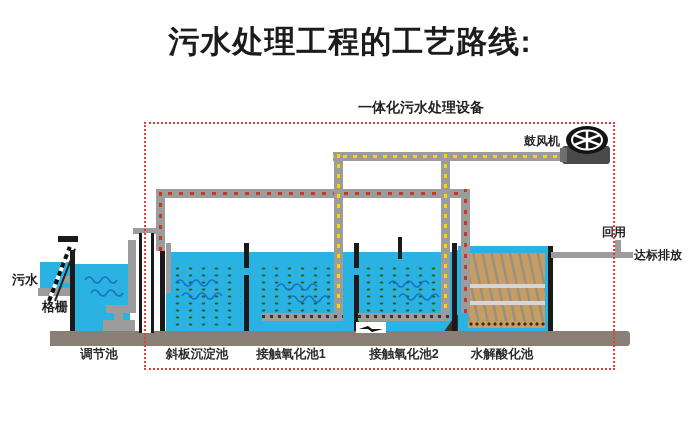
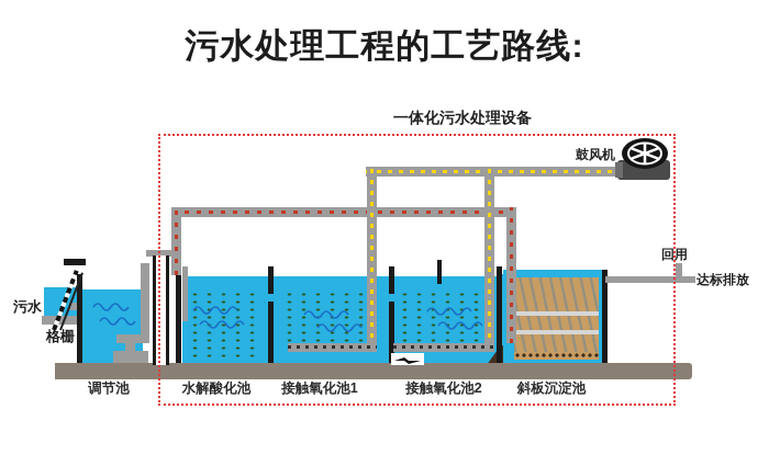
  污水处理工程的工艺路线:
  一体化污水处理设备
  鼓风机
  污水
  格栅
  回用
  达标排放
  调节池
- 斜板沉淀池
+ 水解酸化池
  接触氧化池1
  接触氧化池2
- 水解酸化池
+ 斜板沉淀池
